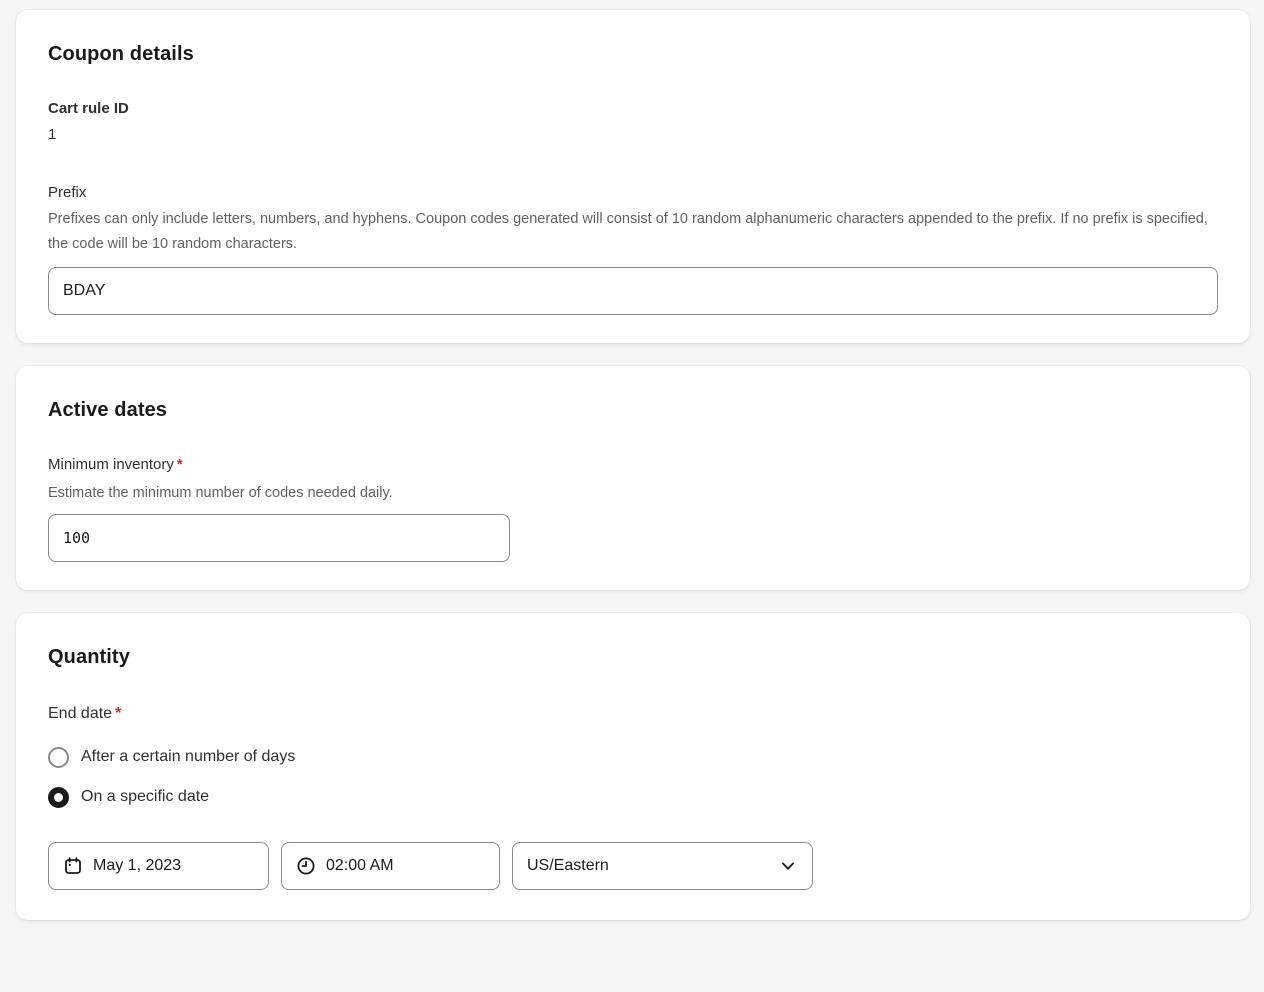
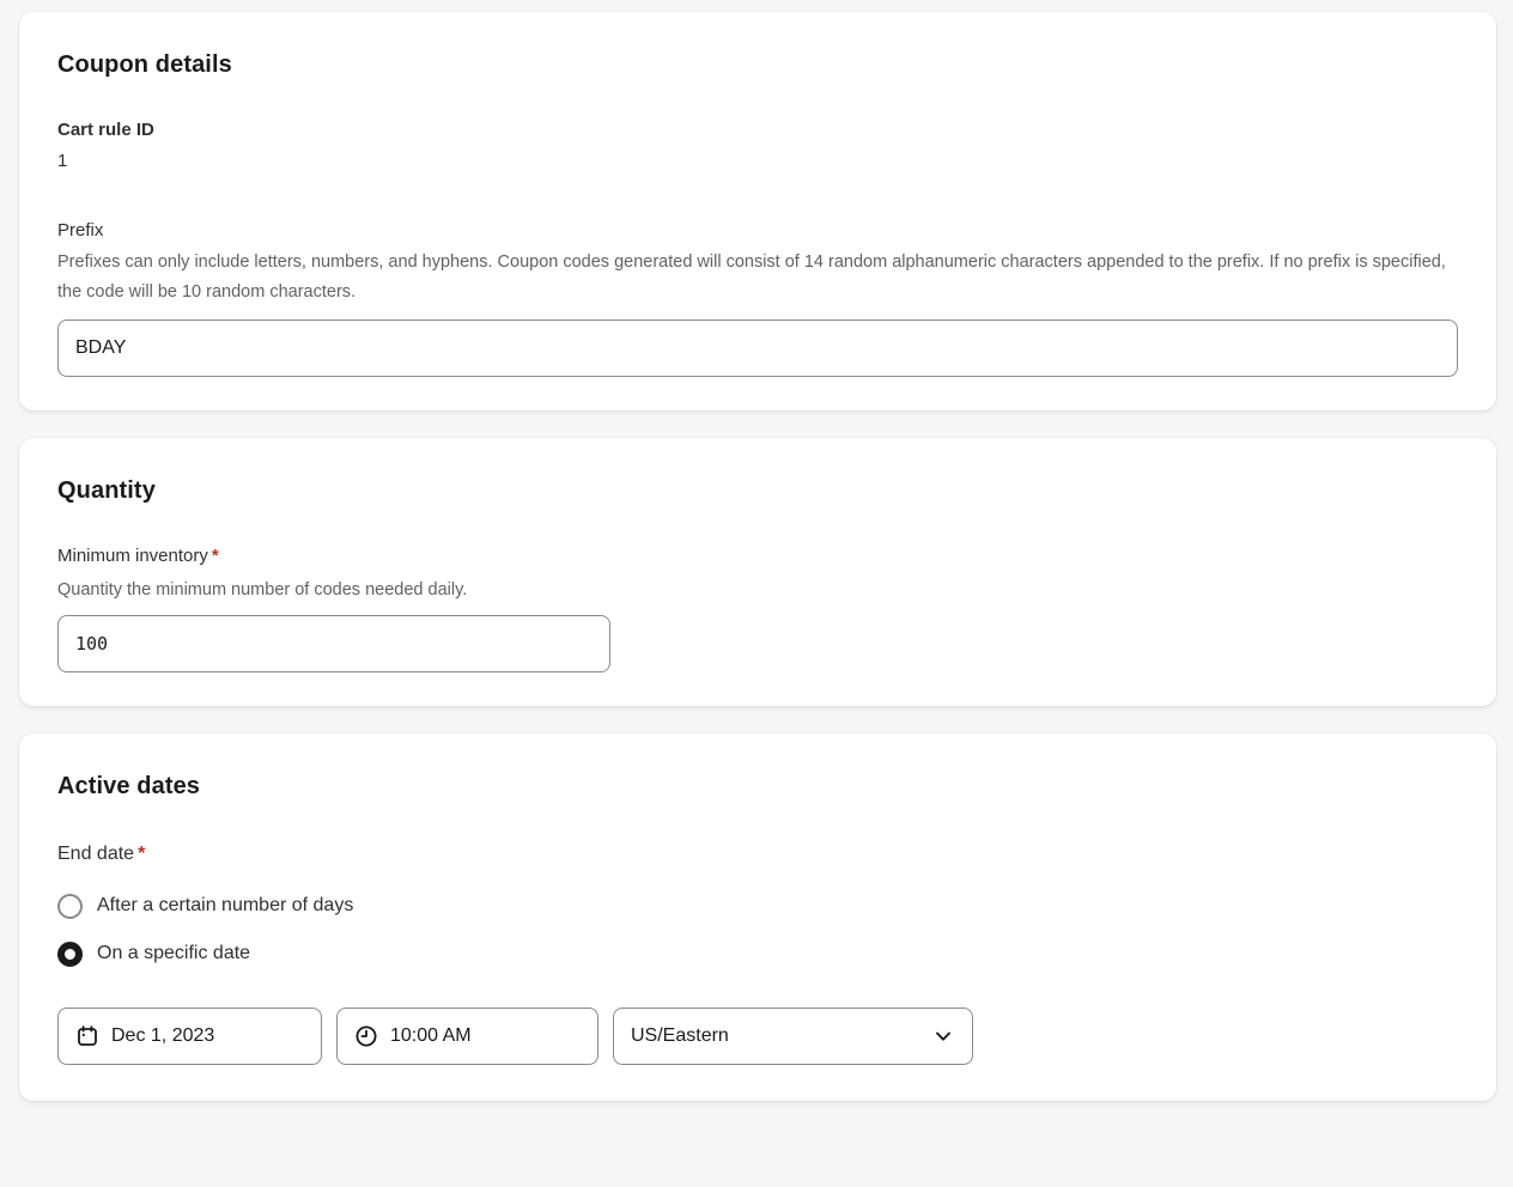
  Coupon details
  Cart rule ID
  1
  Prefix
- Prefixes can only include letters, numbers, and hyphens. Coupon codes generated will consist of 10 random alphanumeric characters appended to the prefix. If no prefix is specified, the code will be 10 random characters.
+ Prefixes can only include letters, numbers, and hyphens. Coupon codes generated will consist of 14 random alphanumeric characters appended to the prefix. If no prefix is specified, the code will be 10 random characters.
  BDAY
- Active dates
+ Quantity
  Minimum inventory *
- Estimate the minimum number of codes needed daily.
+ Quantity the minimum number of codes needed daily.
  100
- Quantity
+ Active dates
  End date *
  After a certain number of days
  On a specific date
- May 1, 2023
+ Dec 1, 2023
- 02:00 AM
+ 10:00 AM
  US/Eastern
